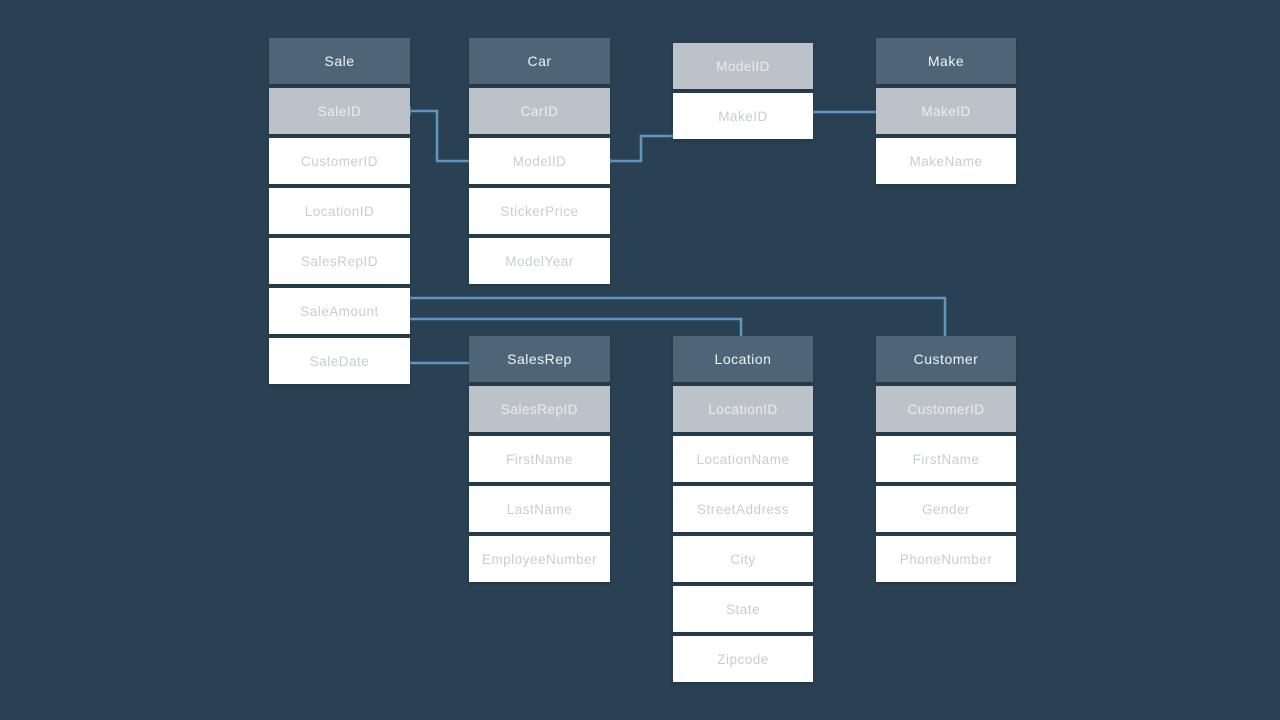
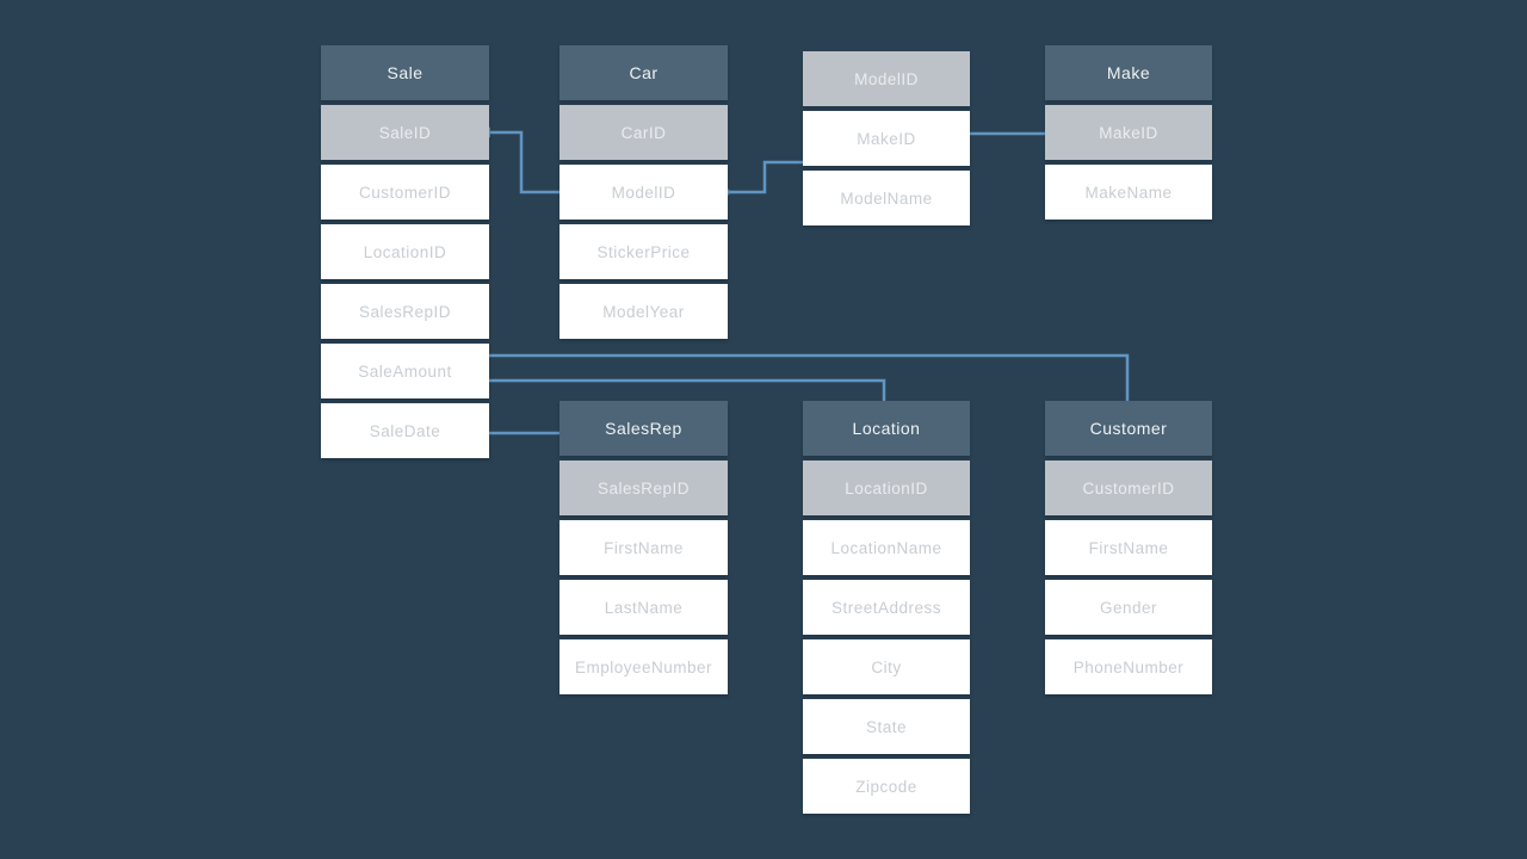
  Sale
  SaleID
  CustomerID
  LocationID
  SalesRepID
  SaleAmount
  SaleDate
  Car
  CarID
  ModelID
  StickerPrice
  ModelYear
  ModelID
  MakeID
+ ModelName
  Make
  MakeID
  MakeName
  SalesRep
  SalesRepID
  FirstName
  LastName
  EmployeeNumber
  Location
  LocationID
  LocationName
  StreetAddress
  City
  State
  Zipcode
  Customer
  CustomerID
  FirstName
  Gender
  PhoneNumber
